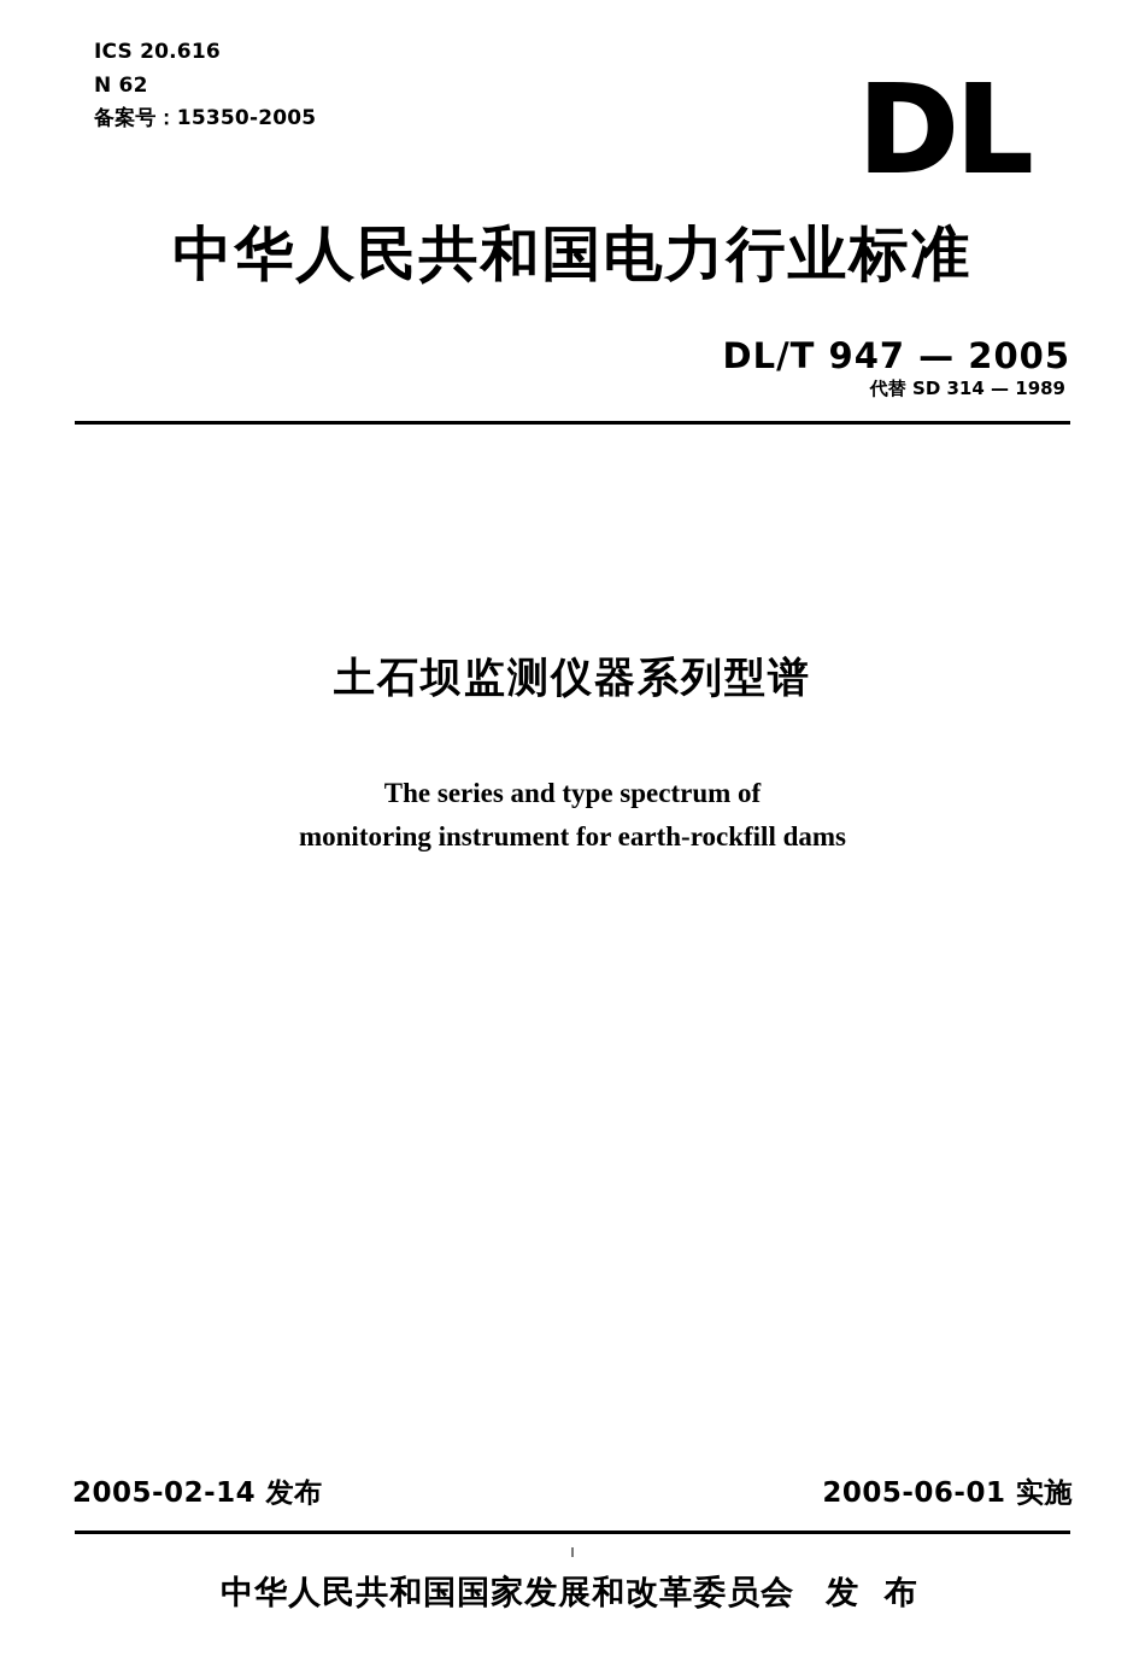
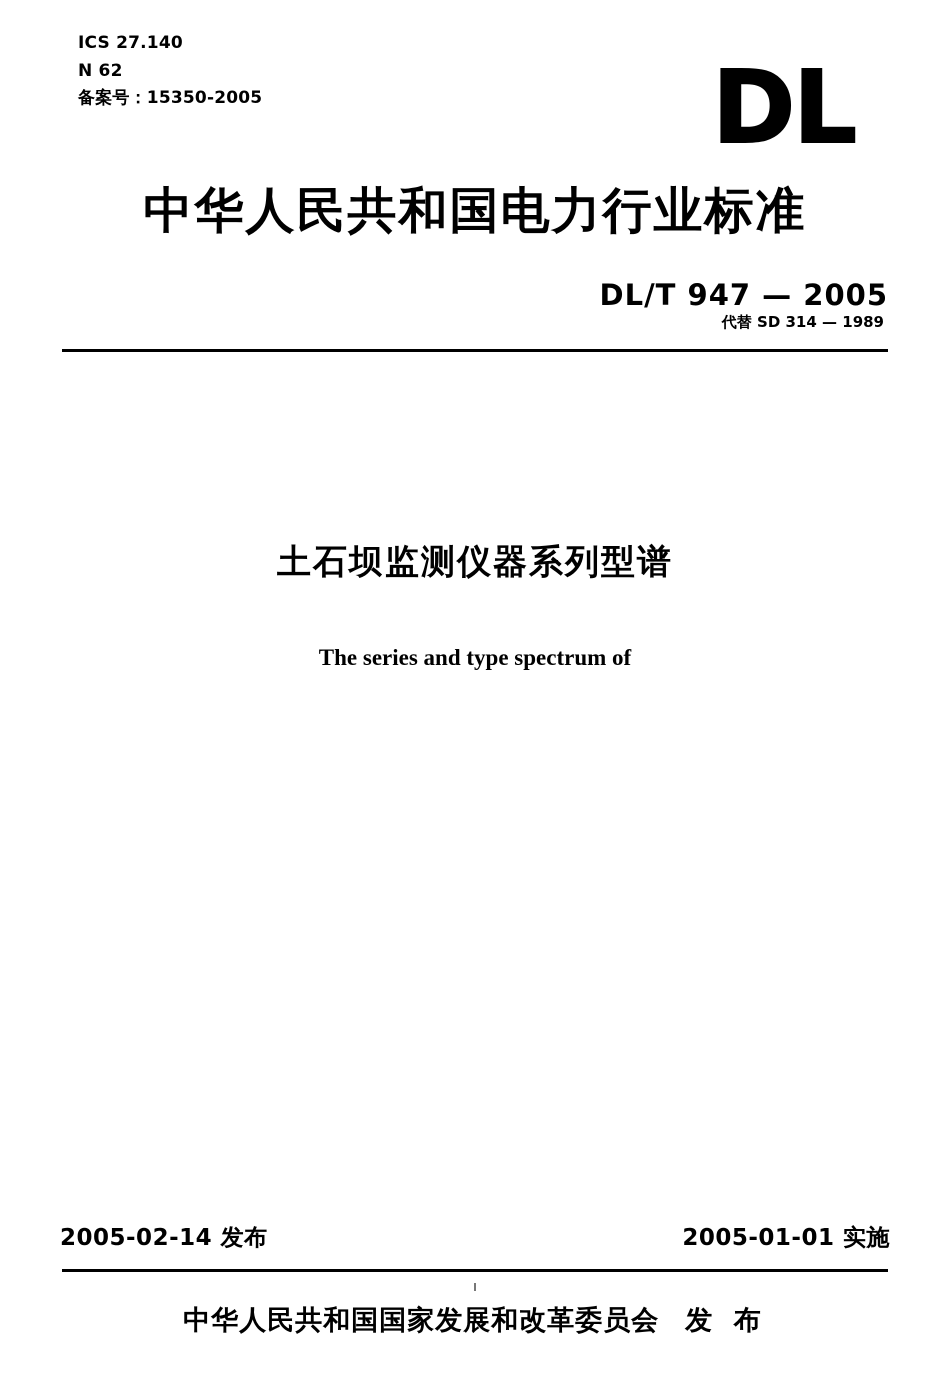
- ICS 20.616
+ ICS 27.140
  N 62
  备案号：15350-2005
  DL
  中华人民共和国电力行业标准
  DL/T 947 — 2005
  代替 SD 314 — 1989
  土石坝监测仪器系列型谱
  The series and type spectrum of
- monitoring instrument for earth-rockfill dams
  2005-02-14 发布
- 2005-06-01 实施
+ 2005-01-01 实施
  中华人民共和国国家发展和改革委员会 发 布
